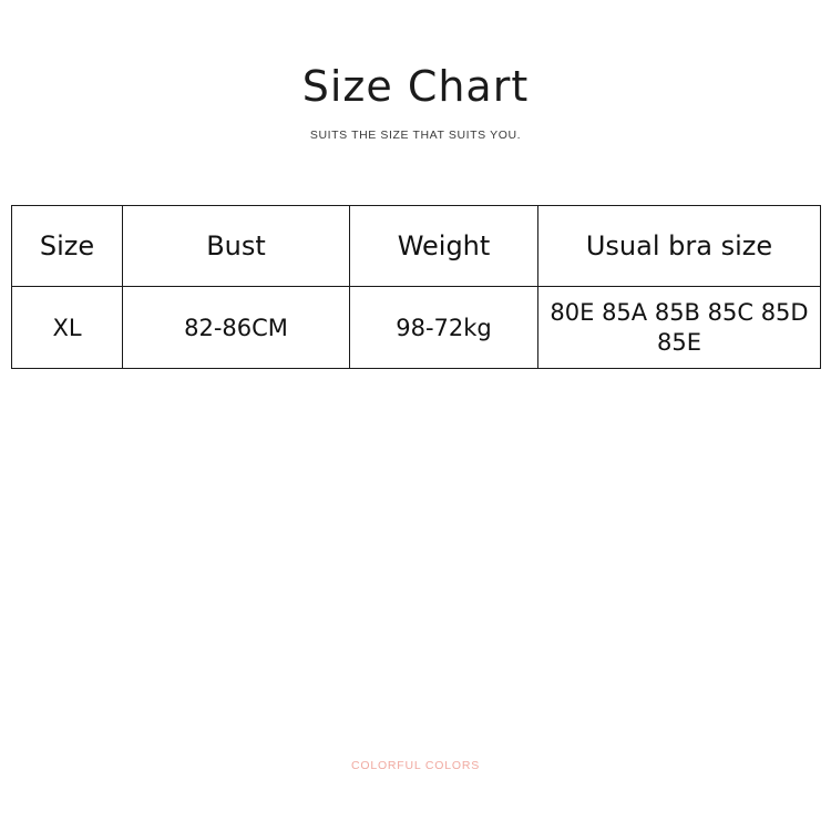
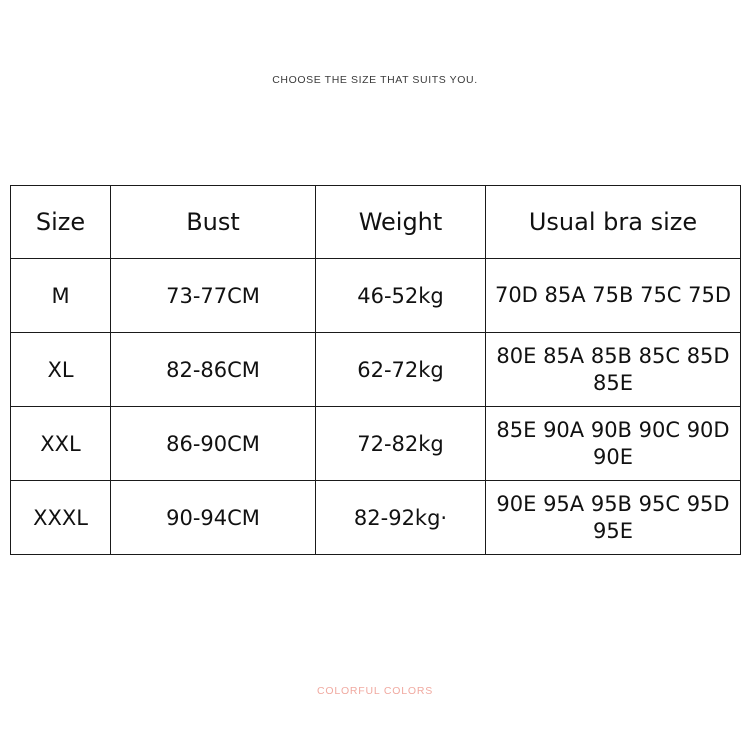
- Size Chart
- SUITS THE SIZE THAT SUITS YOU.
+ CHOOSE THE SIZE THAT SUITS YOU.
  Size	Bust	Weight	Usual bra size
+ M	73-77CM	46-52kg	70D 85A 75B 75C 75D
- XL	82-86CM	98-72kg	80E 85A 85B 85C 85D 85E
+ XL	82-86CM	62-72kg	80E 85A 85B 85C 85D 85E
+ XXL	86-90CM	72-82kg	85E 90A 90B 90C 90D 90E
+ XXXL	90-94CM	82-92kg·	90E 95A 95B 95C 95D 95E
  COLORFUL COLORS
